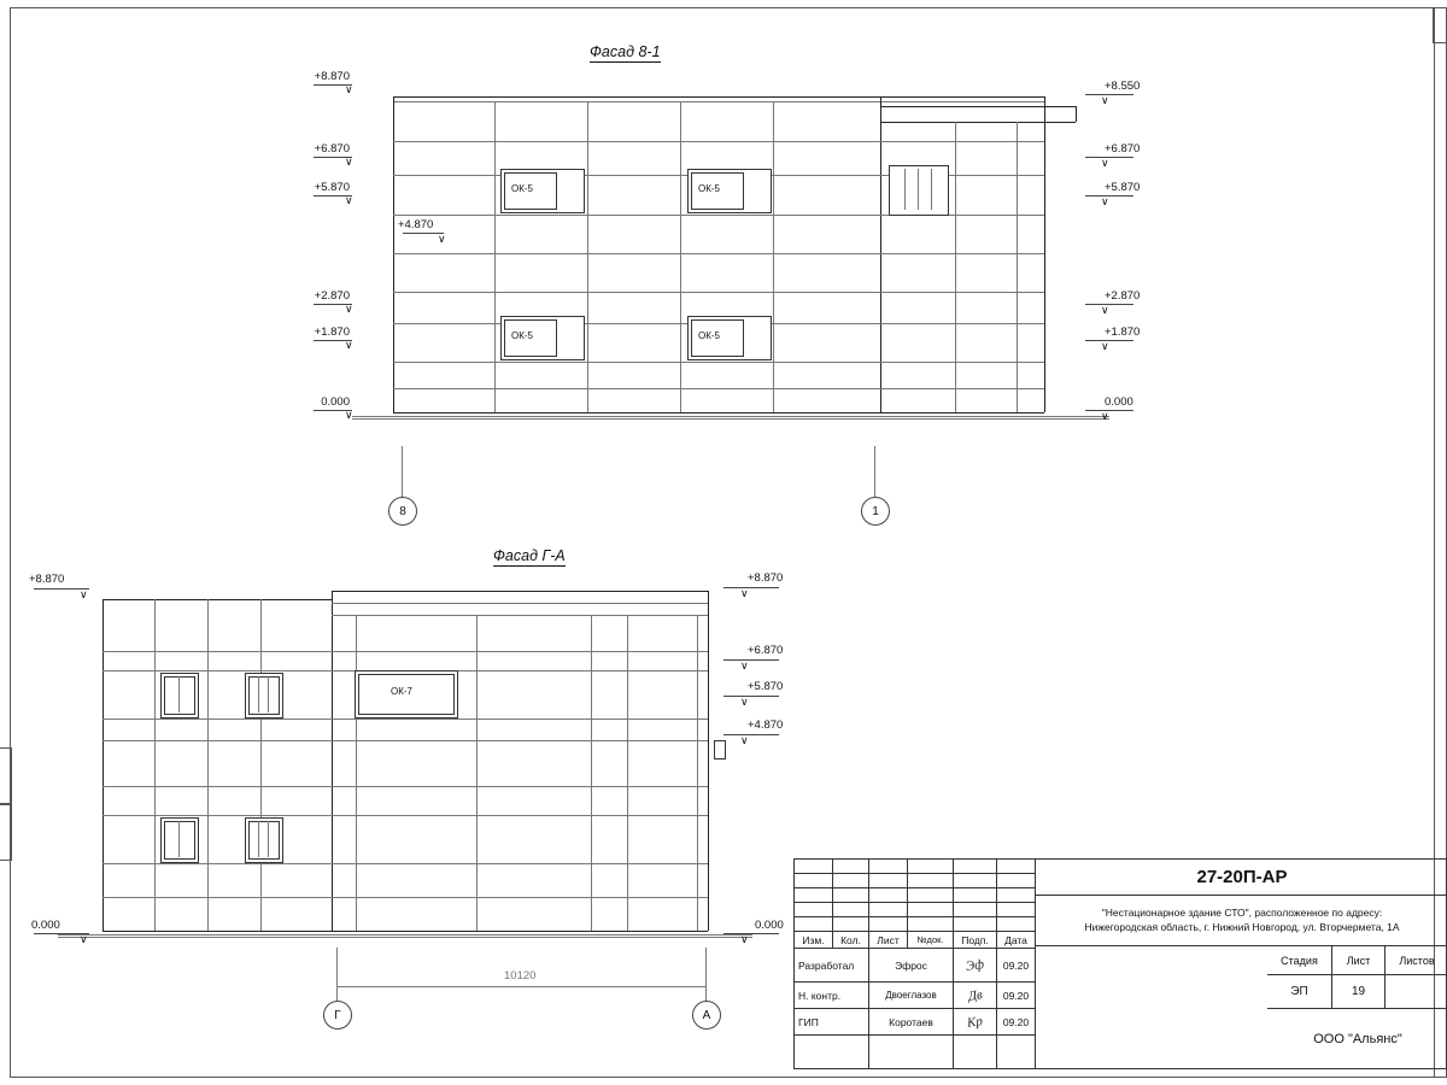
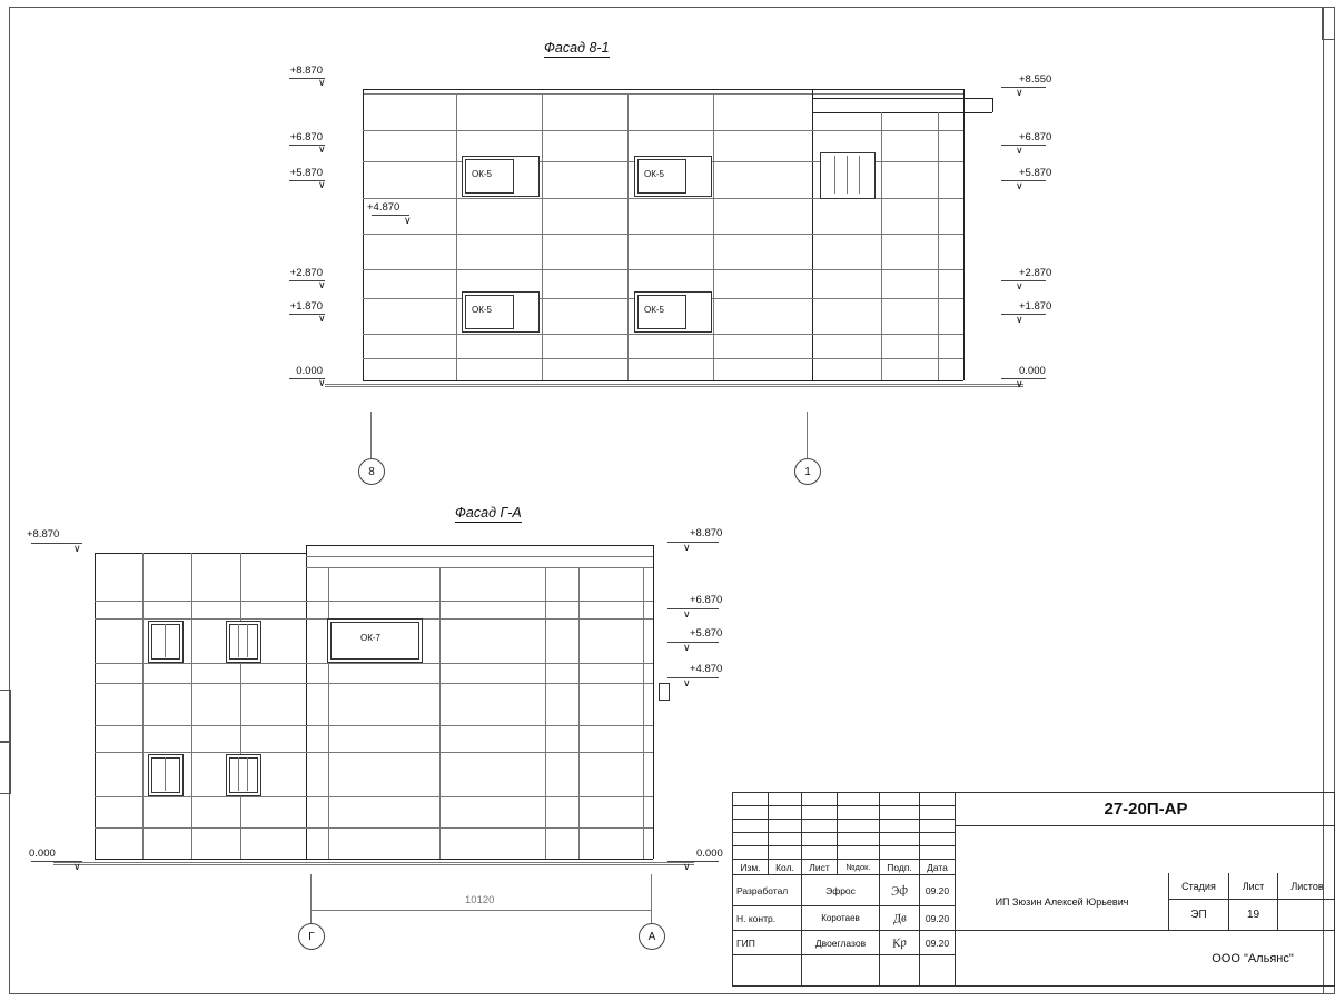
  Фасад 8-1
  ОК-5
  ОК-5
  ОК-5
  ОК-5
  +8.870
  ∨
  +6.870
  ∨
  +5.870
  ∨
  +4.870
  ∨
  +2.870
  ∨
  +1.870
  ∨
  0.000
  ∨
  +8.550
  ∨
  +6.870
  ∨
  +5.870
  ∨
  +2.870
  ∨
  +1.870
  ∨
  0.000
  ∨
  8
  1
  Фасад Г-А
  ОК-7
  +8.870
  ∨
  0.000
  ∨
  +8.870
  ∨
  +6.870
  ∨
  +5.870
  ∨
  +4.870
  ∨
  0.000
  ∨
  10120
  Г
  А
  27-20П-АР
- "Нестационарное здание СТО", расположенное по адресу:
- Нижегородская область, г. Нижний Новгород, ул. Вторчермета, 1А
  Изм.
  Кол.
  Лист
  №док.
  Подп.
  Дата
  Разработал
  Эфрос
  09.20
  Н. контр.
- Двоеглазов
+ Коротаев
  09.20
  ГИП
- Коротаев
+ Двоеглазов
  09.20
+ ИП Зюзин Алексей Юрьевич
  Стадия
  Лист
  Листов
  ЭП
  19
  ООО "Альянс"
